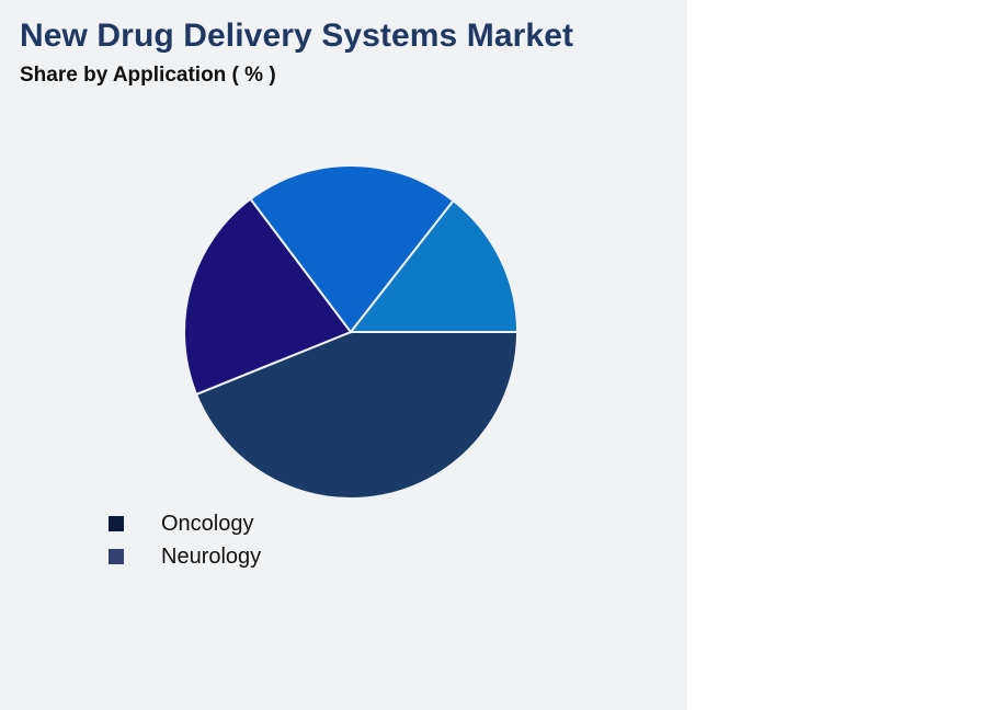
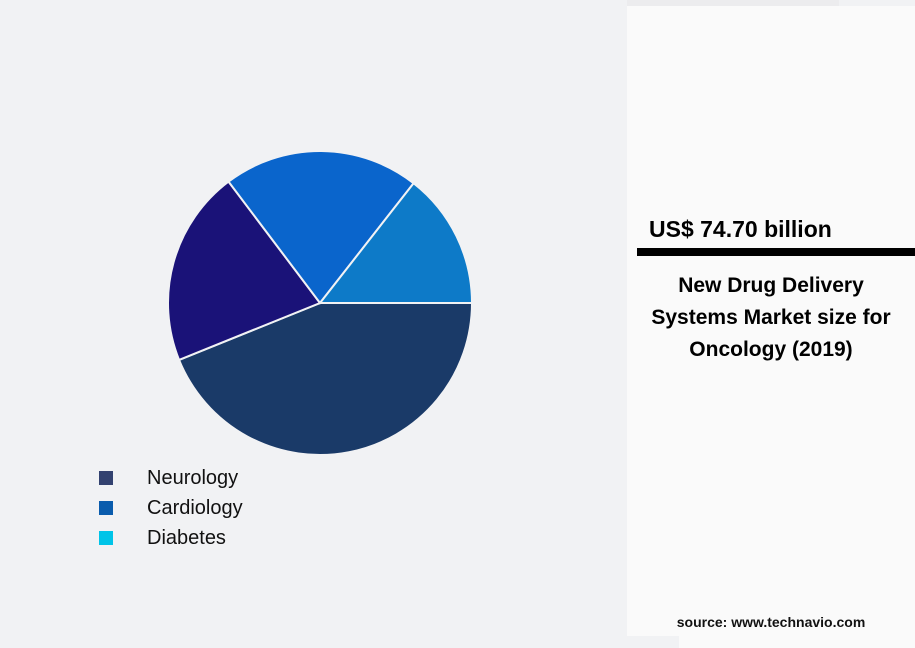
- New Drug Delivery Systems Market
- Share by Application ( % )
- Oncology
  Neurology
+ Cardiology
+ Diabetes
+ US$ 74.70 billion
+ New Drug Delivery Systems Market size for Oncology (2019)
+ source: www.technavio.com
